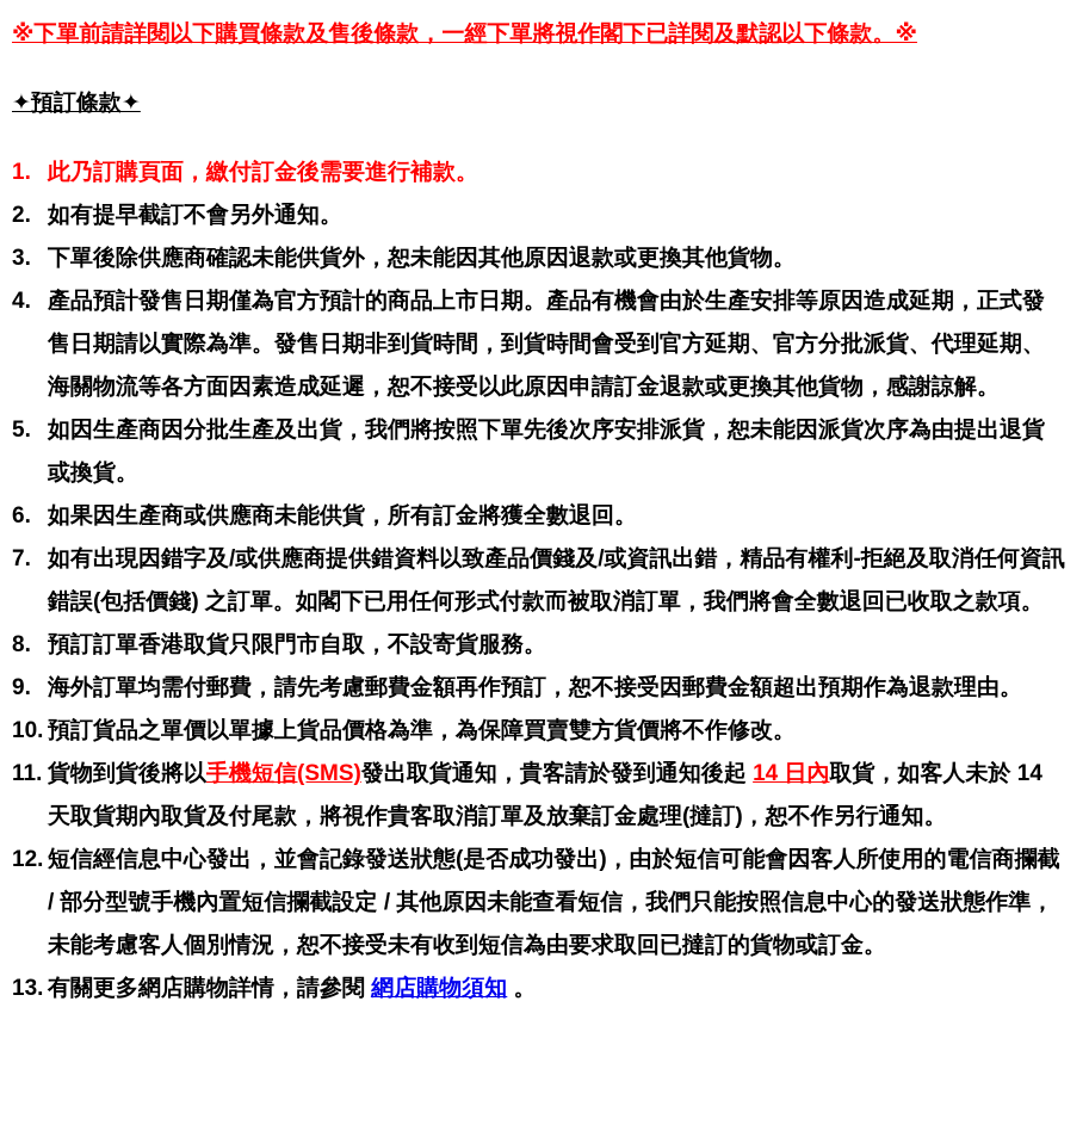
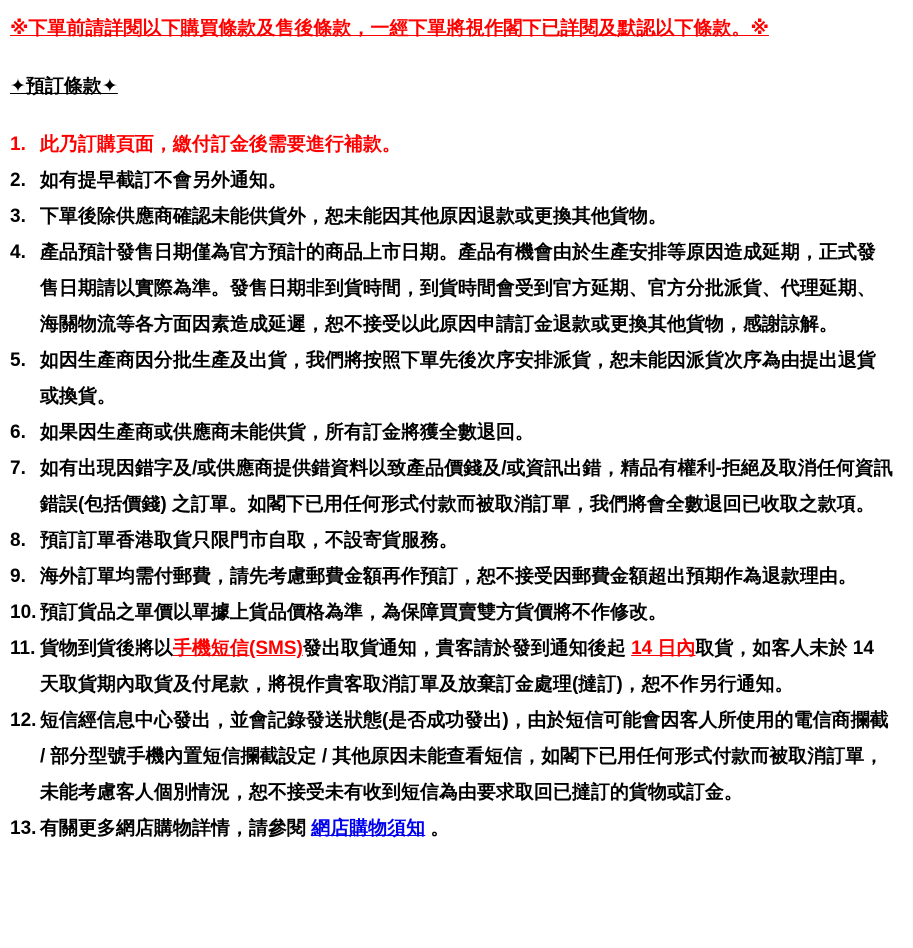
  ※下單前請詳閱以下購買條款及售後條款，一經下單將視作閣下已詳閱及默認以下條款。※
  ✦預訂條款✦
  1.
  此乃訂購頁面，繳付訂金後需要進行補款。
  2.
  如有提早截訂不會另外通知。
  3.
  下單後除供應商確認未能供貨外，恕未能因其他原因退款或更換其他貨物。
  4.
  產品預計發售日期僅為官方預計的商品上市日期。產品有機會由於生產安排等原因造成延期，正式發售日期請以實際為準。發售日期非到貨時間，到貨時間會受到官方延期、官方分批派貨、代理延期、海關物流等各方面因素造成延遲，恕不接受以此原因申請訂金退款或更換其他貨物，感謝諒解。
  5.
  如因生產商因分批生產及出貨，我們將按照下單先後次序安排派貨，恕未能因派貨次序為由提出退貨或換貨。
  6.
  如果因生產商或供應商未能供貨，所有訂金將獲全數退回。
  7.
  如有出現因錯字及/或供應商提供錯資料以致產品價錢及/或資訊出錯，精品有權利-拒絕及取消任何資訊錯誤(包括價錢) 之訂單。如閣下已用任何形式付款而被取消訂單，我們將會全數退回已收取之款項。
  8.
  預訂訂單香港取貨只限門市自取，不設寄貨服務。
  9.
  海外訂單均需付郵費，請先考慮郵費金額再作預訂，恕不接受因郵費金額超出預期作為退款理由。
  10.
  預訂貨品之單價以單據上貨品價格為準，為保障買賣雙方貨價將不作修改。
  11.
  貨物到貨後將以手機短信(SMS)發出取貨通知，貴客請於發到通知後起 14 日內取貨，如客人未於 14 天取貨期內取貨及付尾款，將視作貴客取消訂單及放棄訂金處理(撻訂)，恕不作另行通知。
  12.
- 短信經信息中心發出，並會記錄發送狀態(是否成功發出)，由於短信可能會因客人所使用的電信商攔截 / 部分型號手機內置短信攔截設定 / 其他原因未能查看短信，我們只能按照信息中心的發送狀態作準，未能考慮客人個別情況，恕不接受未有收到短信為由要求取回已撻訂的貨物或訂金。
+ 短信經信息中心發出，並會記錄發送狀態(是否成功發出)，由於短信可能會因客人所使用的電信商攔截 / 部分型號手機內置短信攔截設定 / 其他原因未能查看短信，如閣下已用任何形式付款而被取消訂單，未能考慮客人個別情況，恕不接受未有收到短信為由要求取回已撻訂的貨物或訂金。
  13.
  有關更多網店購物詳情，請參閱 網店購物須知 。
